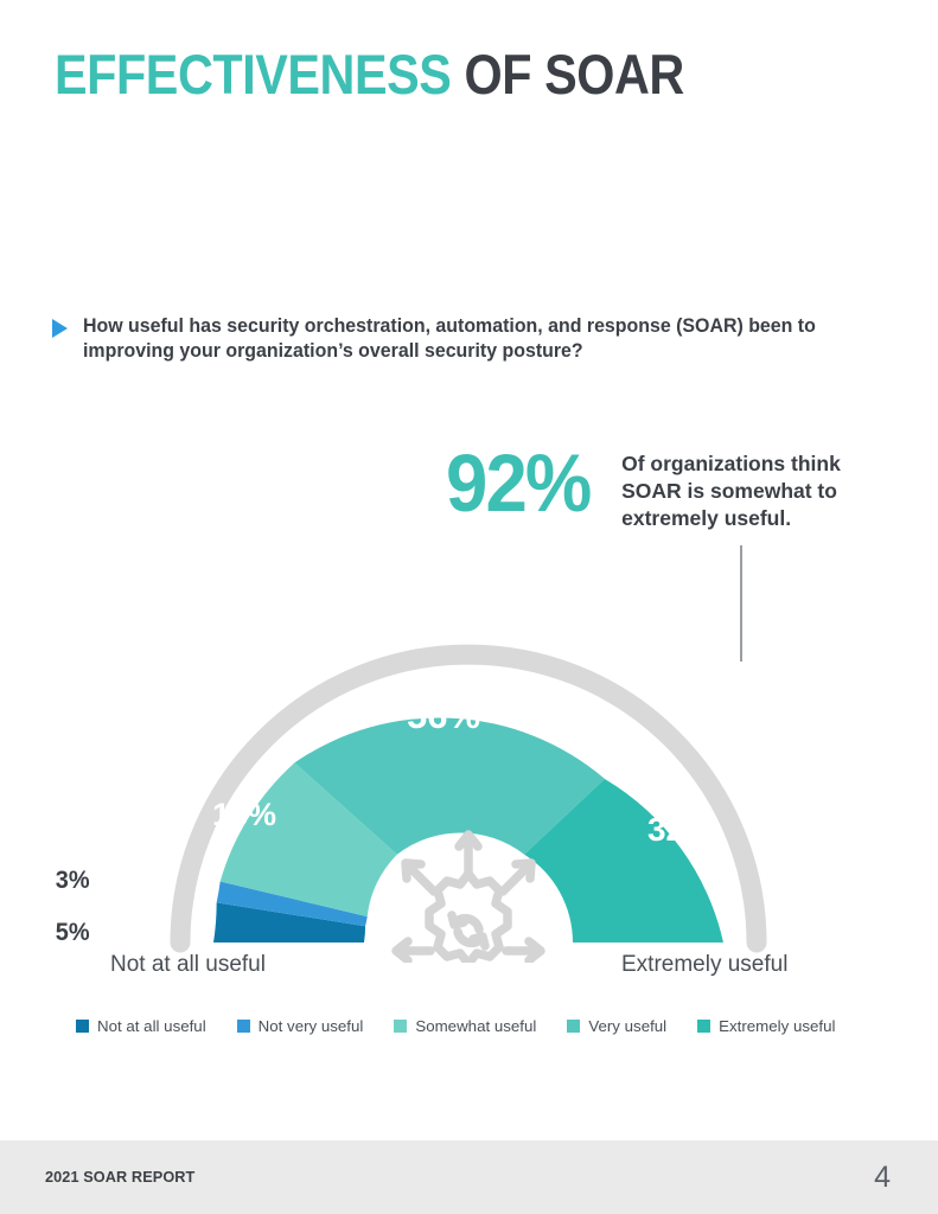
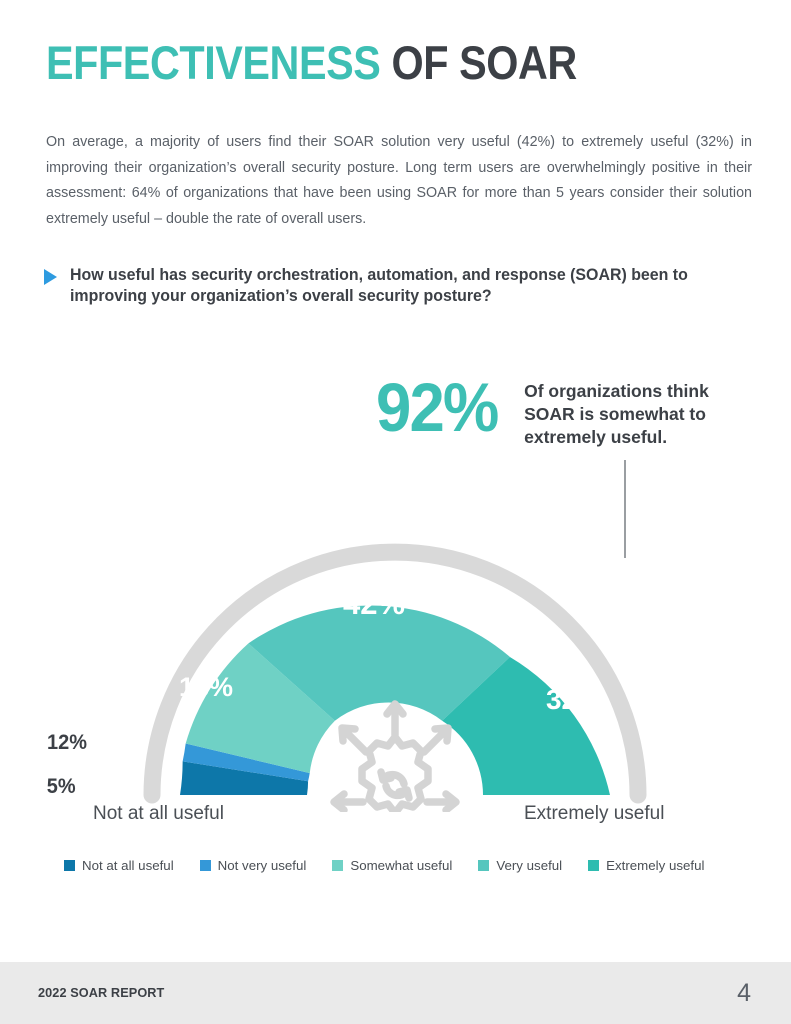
  EFFECTIVENESS OF SOAR
+ On average, a majority of users find their SOAR solution very useful (42%) to extremely useful (32%) in improving their organization’s overall security posture. Long term users are overwhelmingly positive in their assessment: 64% of organizations that have been using SOAR for more than 5 years consider their solution extremely useful – double the rate of overall users.
  How useful has security orchestration, automation, and response (SOAR) been to improving your organization’s overall security posture?
  92%
  Of organizations think
  SOAR is somewhat to
  extremely useful.
  18%
- 56%
+ 42%
  32%
- 3%
+ 12%
  5%
  Not at all useful
  Extremely useful
  Not at all useful
  Not very useful
  Somewhat useful
  Very useful
  Extremely useful
- 2021 SOAR REPORT
+ 2022 SOAR REPORT
  4
